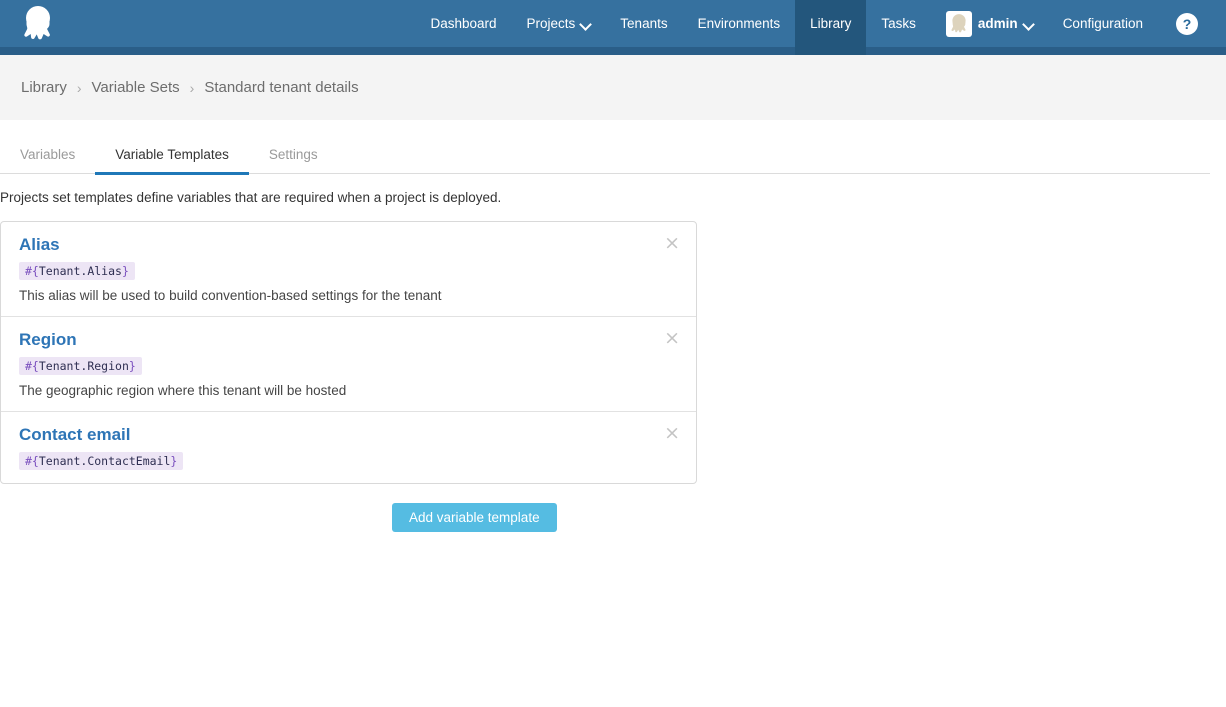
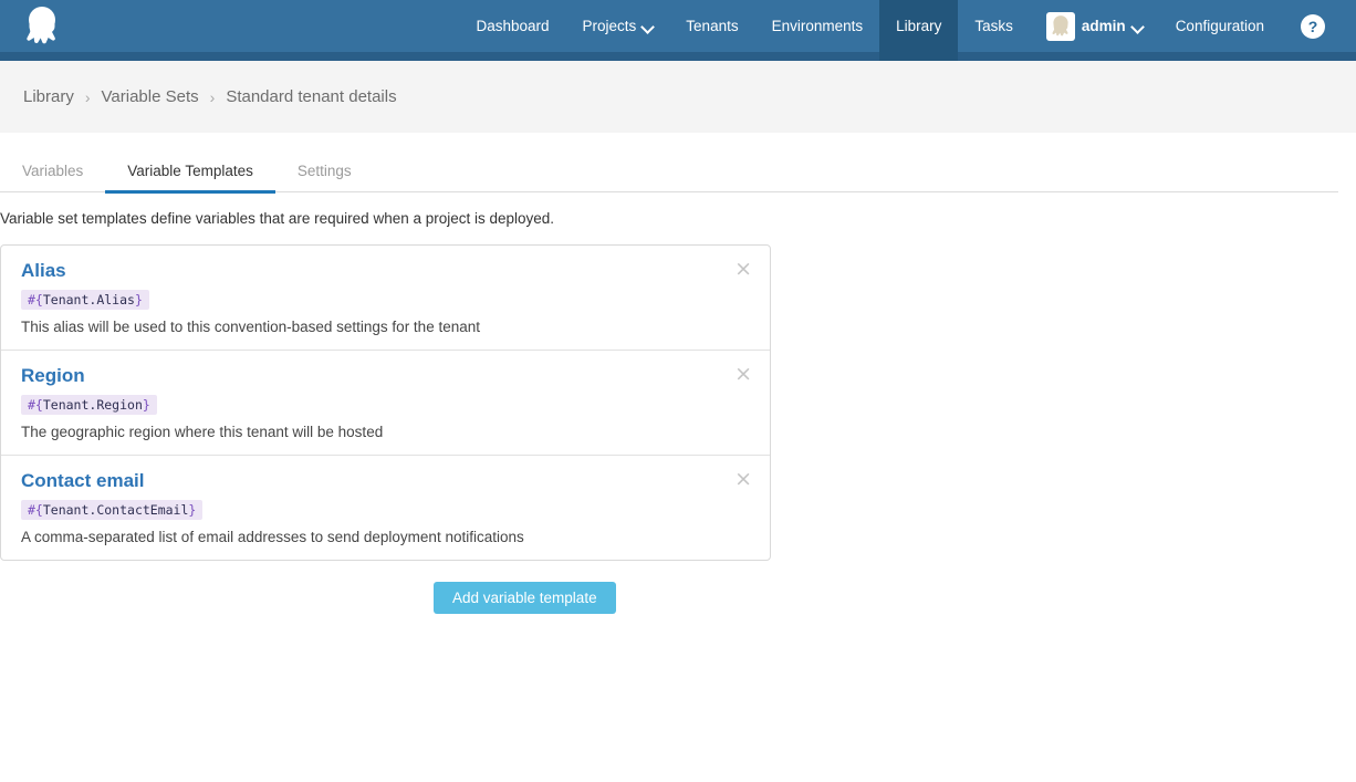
  Dashboard
  Projects
  Tenants
  Environments
  Library
  Tasks
  admin
  Configuration
  ?
  Library
  ›
  Variable Sets
  ›
  Standard tenant details
  Variables
  Variable Templates
  Settings
- Projects set templates define variables that are required when a project is deployed.
+ Variable set templates define variables that are required when a project is deployed.
  Alias
  #{Tenant.Alias}
- This alias will be used to build convention-based settings for the tenant
+ This alias will be used to this convention-based settings for the tenant
  ×
  Region
  #{Tenant.Region}
  The geographic region where this tenant will be hosted
  ×
  Contact email
  #{Tenant.ContactEmail}
+ A comma-separated list of email addresses to send deployment notifications
  ×
  Add variable template
